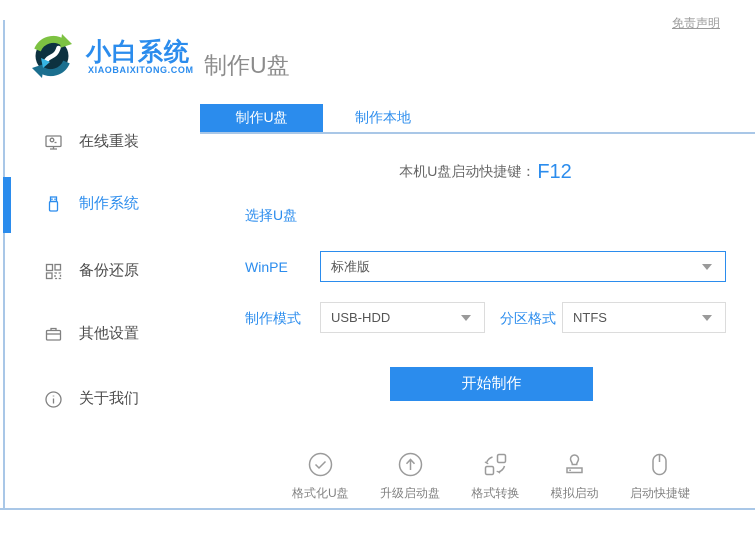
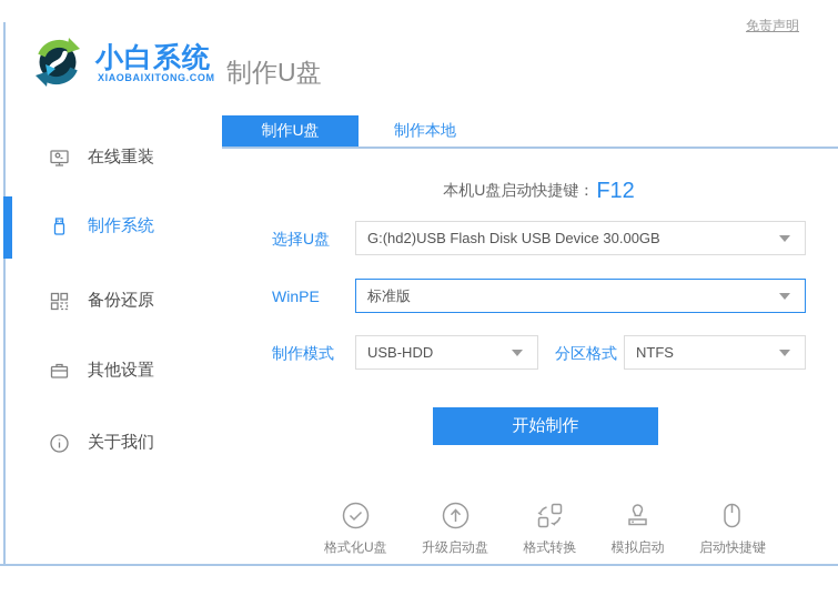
  小白系统
  XIAOBAIXITONG.COM
  制作U盘
  免责声明
  在线重装
  制作系统
  备份还原
  其他设置
  关于我们
  制作U盘
  制作本地
  本机U盘启动快捷键： F12
  选择U盘
+ G:(hd2)USB Flash Disk USB Device 30.00GB
  WinPE
  标准版
  制作模式
  USB-HDD
  分区格式
  NTFS
  开始制作
  格式化U盘
  升级启动盘
  格式转换
  模拟启动
  启动快捷键
